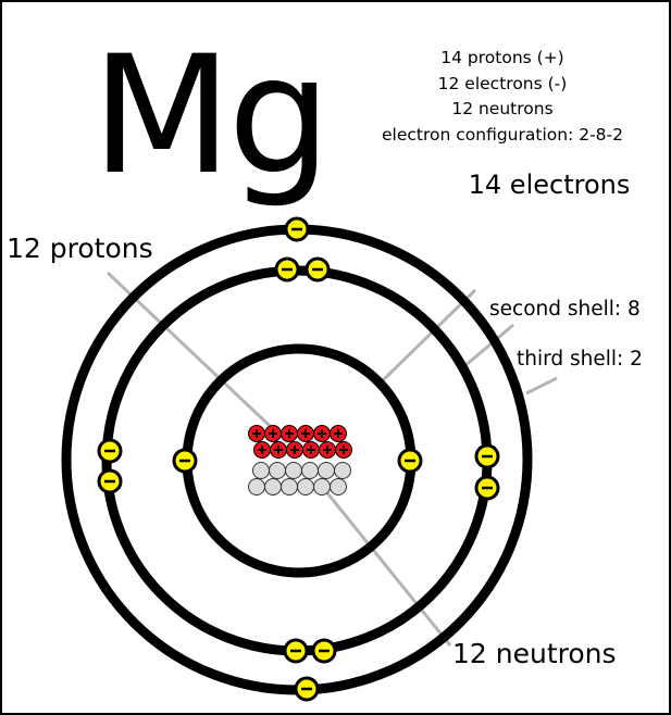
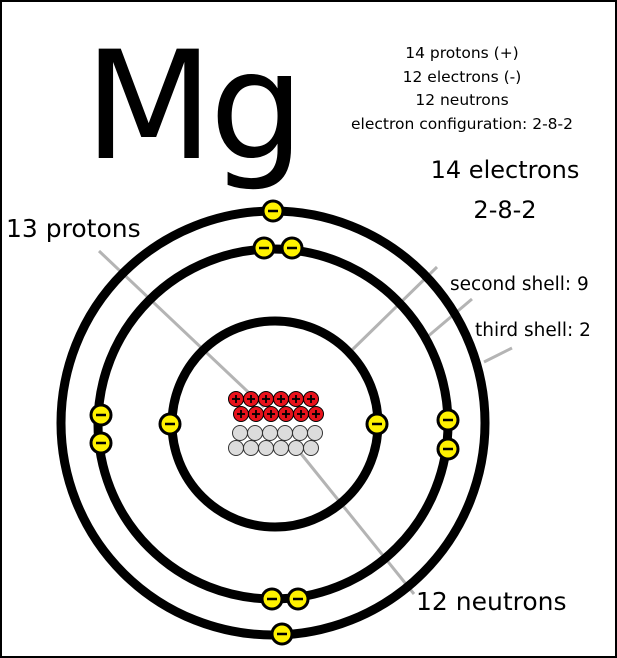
  Mg
  14 protons (+)
  12 electrons (-)
  12 neutrons
  electron configuration: 2-8-2
  14 electrons
+ 2-8-2
- second shell: 8
+ second shell: 9
  third shell: 2
- 12 protons
+ 13 protons
  12 neutrons
